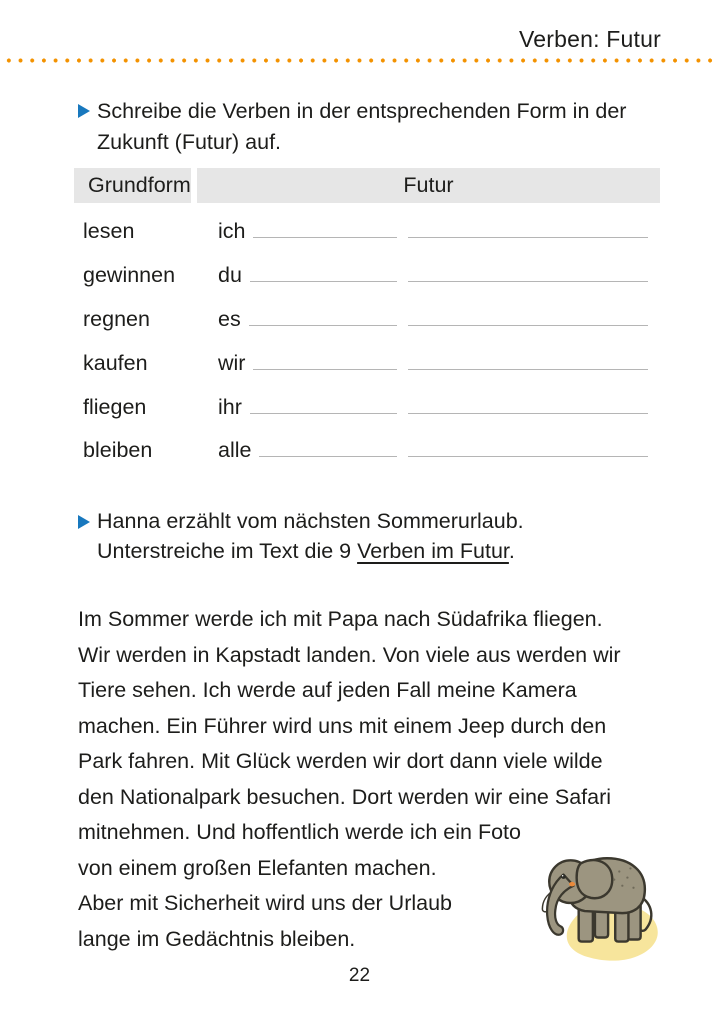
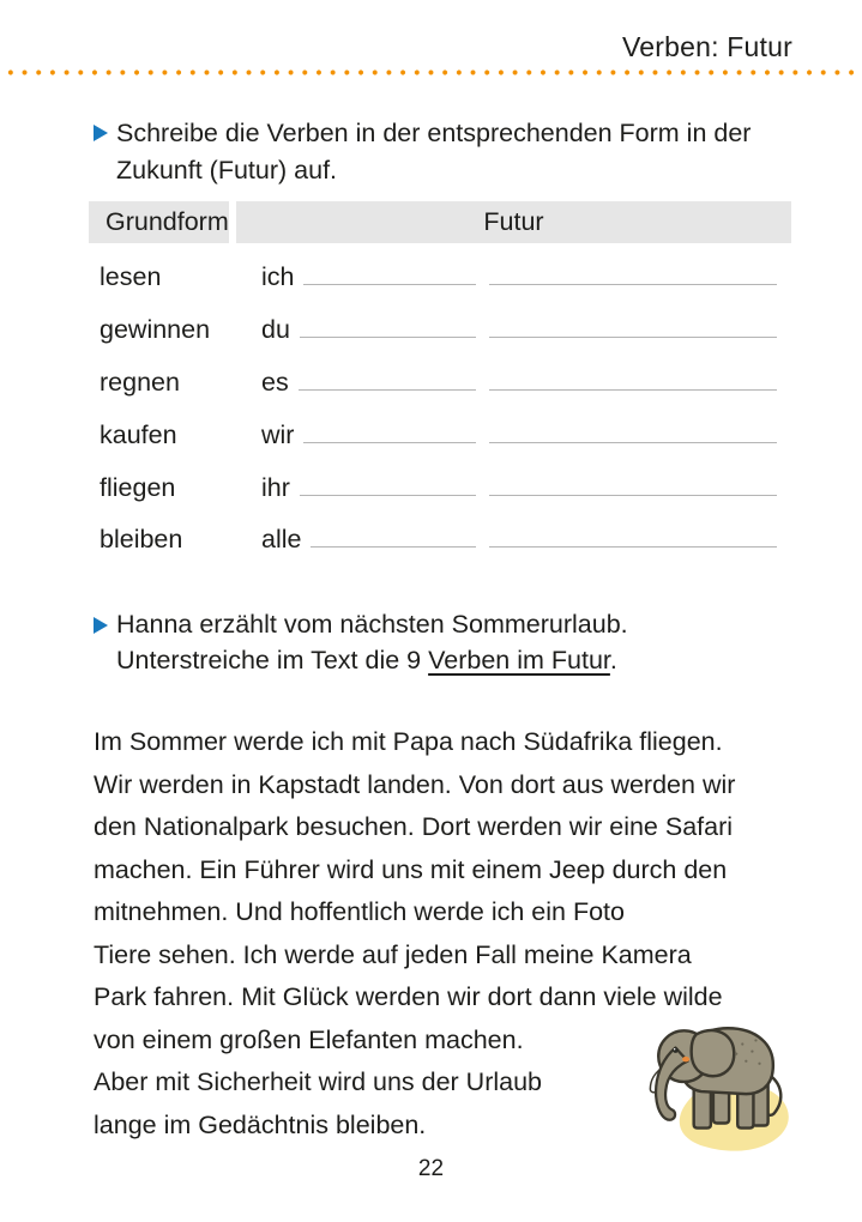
  Verben: Futur
  Schreibe die Verben in der entsprechenden Form in der
  Zukunft (Futur) auf.
  Grundform
  Futur
  lesen
  ich
  gewinnen
  du
  regnen
  es
  kaufen
  wir
  fliegen
  ihr
  bleiben
  alle
  Hanna erzählt vom nächsten Sommerurlaub.
  Unterstreiche im Text die 9 Verben im Futur.
  Im Sommer werde ich mit Papa nach Südafrika fliegen.
- Wir werden in Kapstadt landen. Von viele aus werden wir
+ Wir werden in Kapstadt landen. Von dort aus werden wir
- Tiere sehen. Ich werde auf jeden Fall meine Kamera
+ den Nationalpark besuchen. Dort werden wir eine Safari
  machen. Ein Führer wird uns mit einem Jeep durch den
- Park fahren. Mit Glück werden wir dort dann viele wilde
+ mitnehmen. Und hoffentlich werde ich ein Foto
- den Nationalpark besuchen. Dort werden wir eine Safari
+ Tiere sehen. Ich werde auf jeden Fall meine Kamera
- mitnehmen. Und hoffentlich werde ich ein Foto
+ Park fahren. Mit Glück werden wir dort dann viele wilde
  von einem großen Elefanten machen.
  Aber mit Sicherheit wird uns der Urlaub
  lange im Gedächtnis bleiben.
  22
